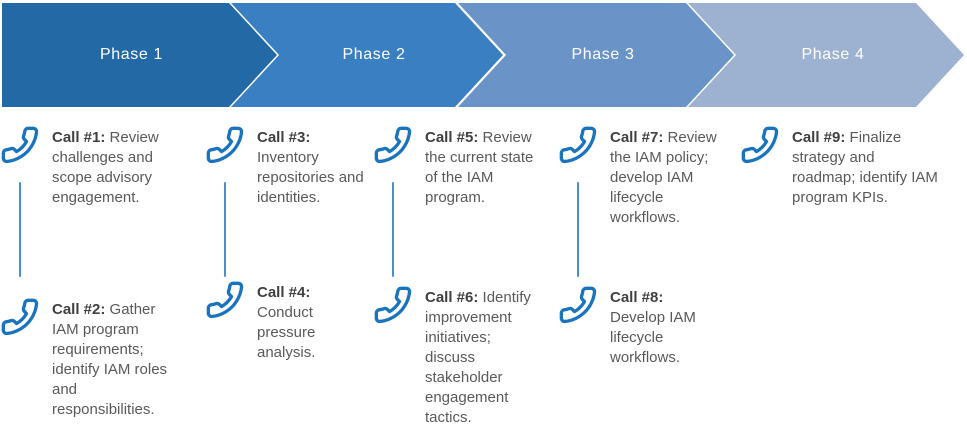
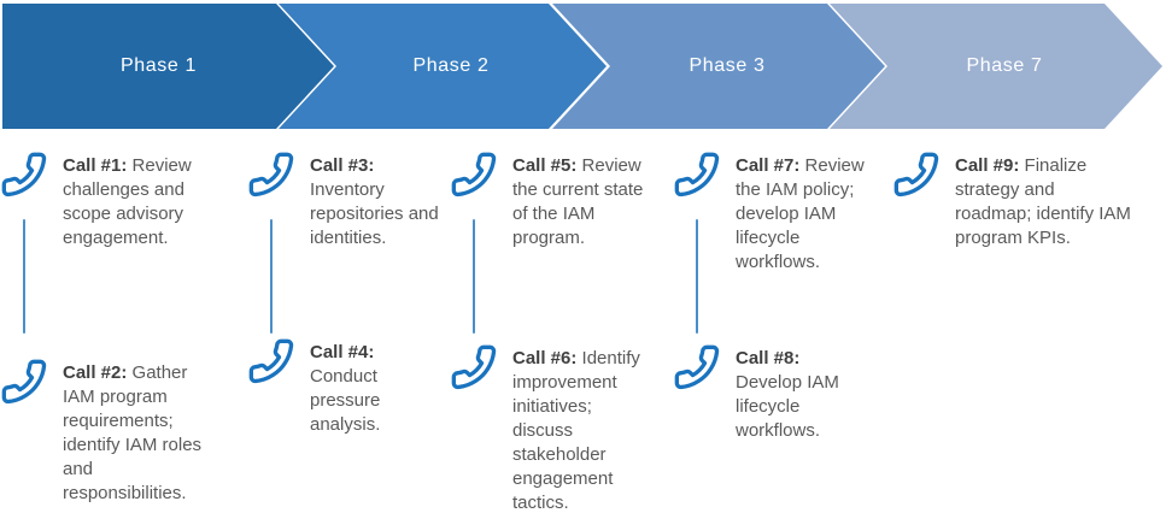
  Phase 1
  Phase 2
  Phase 3
- Phase 4
+ Phase 7
  Call #1: Review challenges and scope advisory engagement.
  Call #2: Gather IAM program requirements; identify IAM roles and responsibilities.
  Call #3: Inventory repositories and identities.
  Call #4: Conduct pressure analysis.
  Call #5: Review the current state of the IAM program.
  Call #6: Identify improvement initiatives; discuss stakeholder engagement tactics.
  Call #7: Review the IAM policy; develop IAM lifecycle workflows.
  Call #8: Develop IAM lifecycle workflows.
  Call #9: Finalize strategy and roadmap; identify IAM program KPIs.
